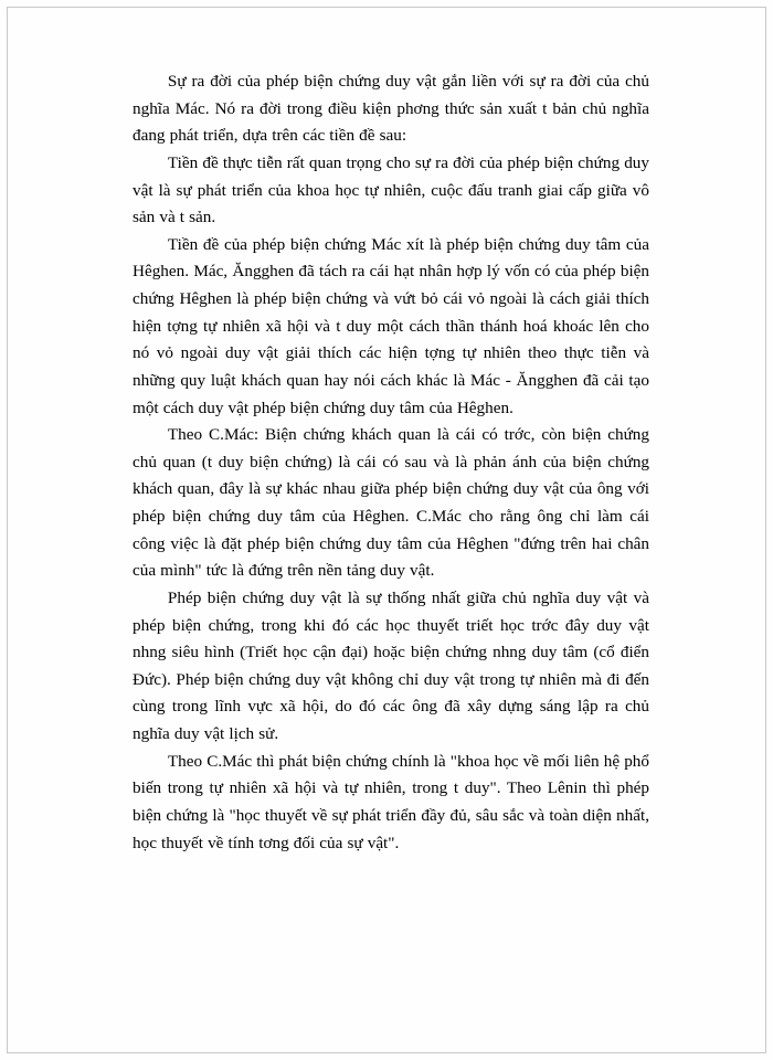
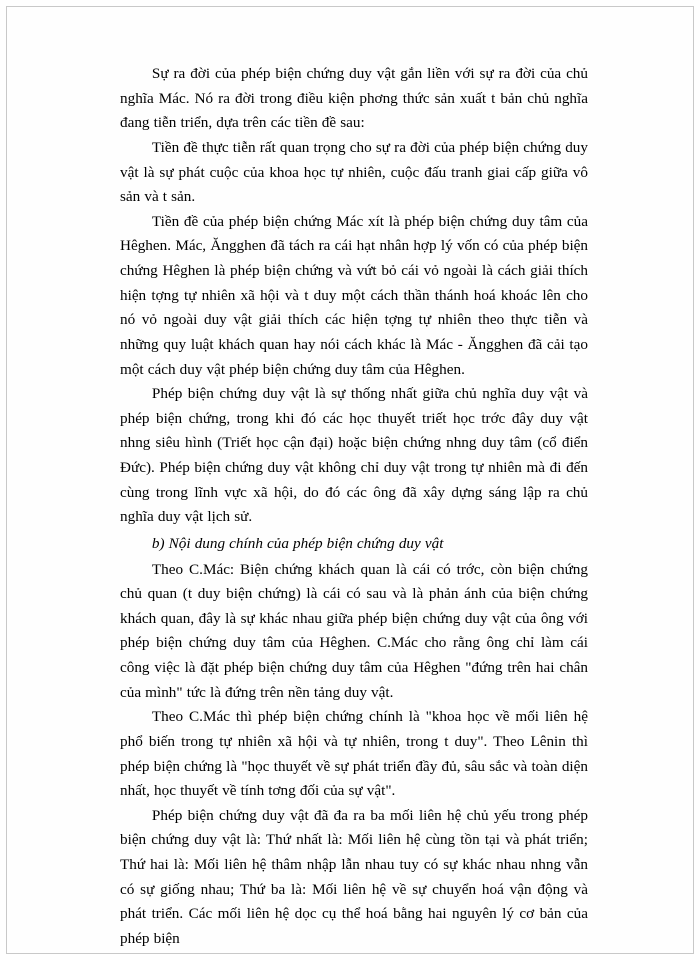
- Sự ra đời của phép biện chứng duy vật gắn liền với sự ra đời của chủ nghĩa Mác. Nó ra đời trong điều kiện phơng thức sản xuất t bản chủ nghĩa đang phát triển, dựa trên các tiền đề sau:
+ Sự ra đời của phép biện chứng duy vật gắn liền với sự ra đời của chủ nghĩa Mác. Nó ra đời trong điều kiện phơng thức sản xuất t bản chủ nghĩa đang tiễn triển, dựa trên các tiền đề sau:
- Tiền đề thực tiễn rất quan trọng cho sự ra đời của phép biện chứng duy vật là sự phát triển của khoa học tự nhiên, cuộc đấu tranh giai cấp giữa vô sản và t sản.
+ Tiền đề thực tiễn rất quan trọng cho sự ra đời của phép biện chứng duy vật là sự phát cuộc của khoa học tự nhiên, cuộc đấu tranh giai cấp giữa vô sản và t sản.
  Tiền đề của phép biện chứng Mác xít là phép biện chứng duy tâm của Hêghen. Mác, Ăngghen đã tách ra cái hạt nhân hợp lý vốn có của phép biện chứng Hêghen là phép biện chứng và vứt bỏ cái vỏ ngoài là cách giải thích hiện tợng tự nhiên xã hội và t duy một cách thần thánh hoá khoác lên cho nó vỏ ngoài duy vật giải thích các hiện tợng tự nhiên theo thực tiễn và những quy luật khách quan hay nói cách khác là Mác - Ăngghen đã cải tạo một cách duy vật phép biện chứng duy tâm của Hêghen.
- Theo C.Mác: Biện chứng khách quan là cái có trớc, còn biện chứng chủ quan (t duy biện chứng) là cái có sau và là phản ánh của biện chứng khách quan, đây là sự khác nhau giữa phép biện chứng duy vật của ông với phép biện chứng duy tâm của Hêghen. C.Mác cho rằng ông chỉ làm cái công việc là đặt phép biện chứng duy tâm của Hêghen "đứng trên hai chân của mình" tức là đứng trên nền tảng duy vật.
+ Phép biện chứng duy vật là sự thống nhất giữa chủ nghĩa duy vật và phép biện chứng, trong khi đó các học thuyết triết học trớc đây duy vật nhng siêu hình (Triết học cận đại) hoặc biện chứng nhng duy tâm (cổ điển Đức). Phép biện chứng duy vật không chỉ duy vật trong tự nhiên mà đi đến cùng trong lĩnh vực xã hội, do đó các ông đã xây dựng sáng lập ra chủ nghĩa duy vật lịch sử.
+ b) Nội dung chính của phép biện chứng duy vật
- Phép biện chứng duy vật là sự thống nhất giữa chủ nghĩa duy vật và phép biện chứng, trong khi đó các học thuyết triết học trớc đây duy vật nhng siêu hình (Triết học cận đại) hoặc biện chứng nhng duy tâm (cổ điển Đức). Phép biện chứng duy vật không chỉ duy vật trong tự nhiên mà đi đến cùng trong lĩnh vực xã hội, do đó các ông đã xây dựng sáng lập ra chủ nghĩa duy vật lịch sử.
+ Theo C.Mác: Biện chứng khách quan là cái có trớc, còn biện chứng chủ quan (t duy biện chứng) là cái có sau và là phản ánh của biện chứng khách quan, đây là sự khác nhau giữa phép biện chứng duy vật của ông với phép biện chứng duy tâm của Hêghen. C.Mác cho rằng ông chỉ làm cái công việc là đặt phép biện chứng duy tâm của Hêghen "đứng trên hai chân của mình" tức là đứng trên nền tảng duy vật.
- Theo C.Mác thì phát biện chứng chính là "khoa học về mối liên hệ phổ biến trong tự nhiên xã hội và tự nhiên, trong t duy". Theo Lênin thì phép biện chứng là "học thuyết về sự phát triển đầy đủ, sâu sắc và toàn diện nhất, học thuyết về tính tơng đối của sự vật".
+ Theo C.Mác thì phép biện chứng chính là "khoa học về mối liên hệ phổ biến trong tự nhiên xã hội và tự nhiên, trong t duy". Theo Lênin thì phép biện chứng là "học thuyết về sự phát triển đầy đủ, sâu sắc và toàn diện nhất, học thuyết về tính tơng đối của sự vật".
+ Phép biện chứng duy vật đã đa ra ba mối liên hệ chủ yếu trong phép biện chứng duy vật là: Thứ nhất là: Mối liên hệ cùng tồn tại và phát triển; Thứ hai là: Mối liên hệ thâm nhập lẫn nhau tuy có sự khác nhau nhng vẫn có sự giống nhau; Thứ ba là: Mối liên hệ về sự chuyển hoá vận động và phát triển. Các mối liên hệ dọc cụ thể hoá bằng hai nguyên lý cơ bản của phép biện
